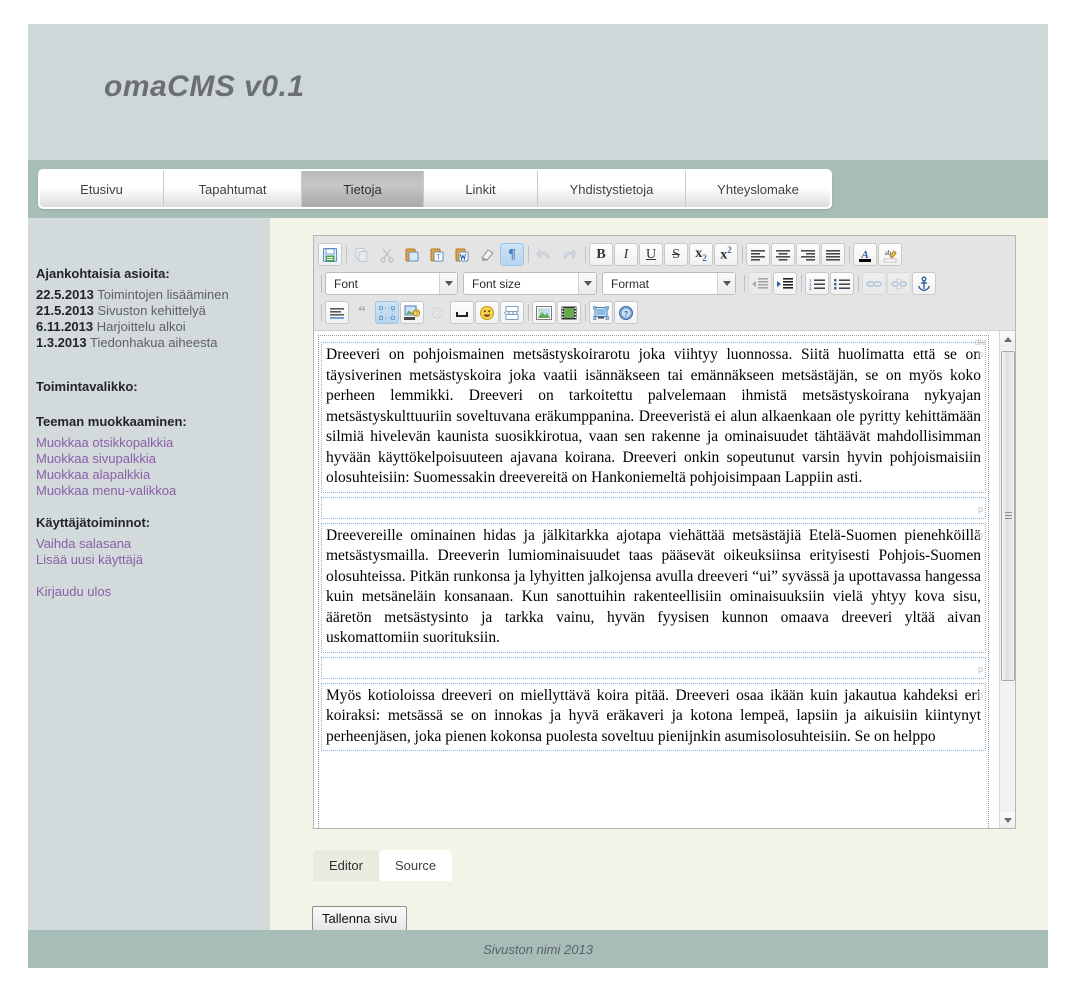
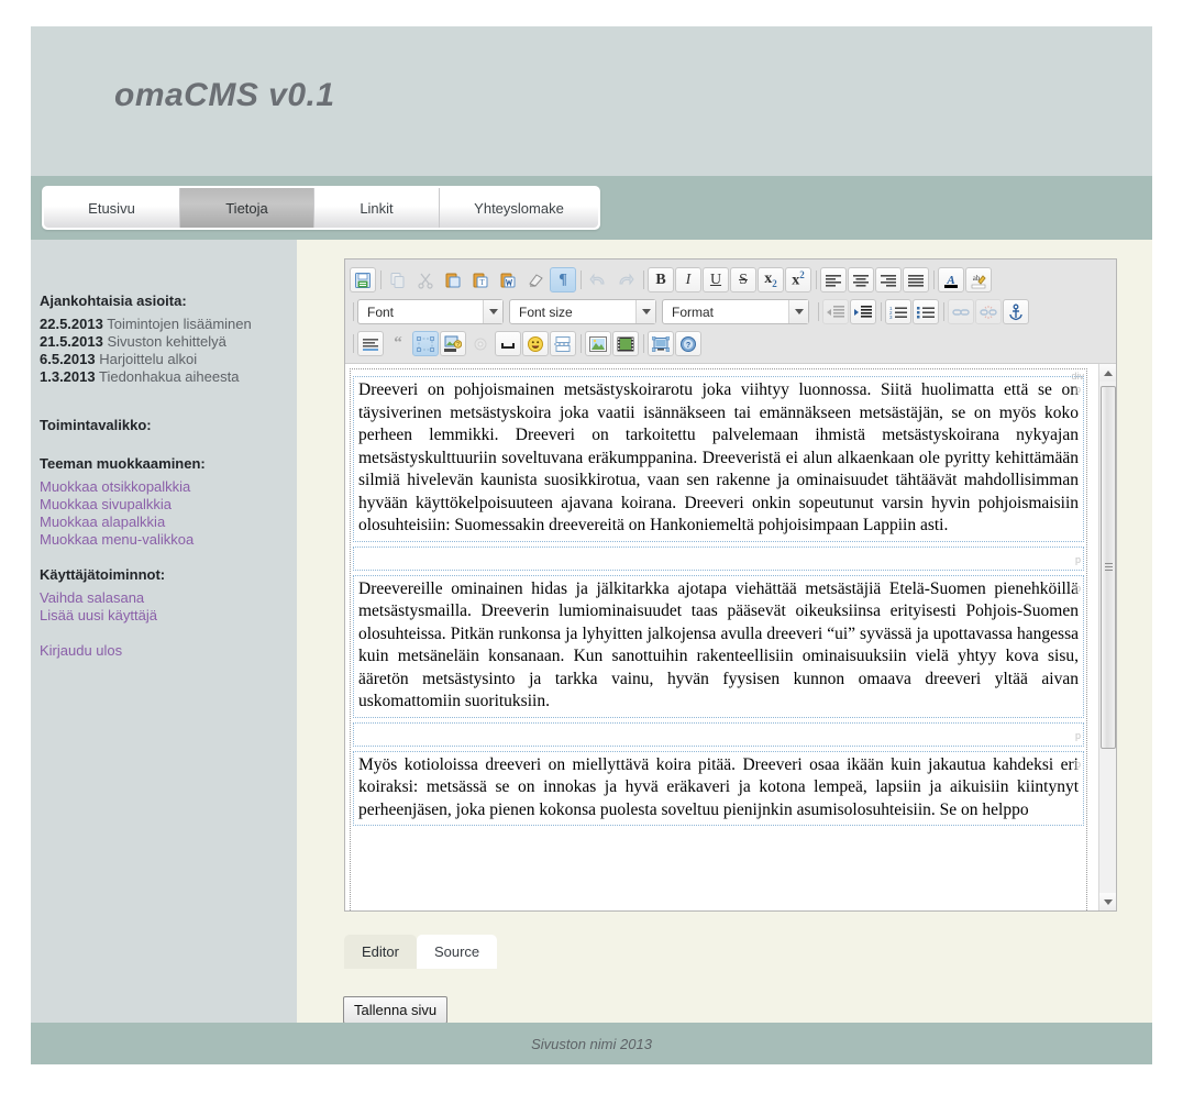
  omaCMS v0.1
  Etusivu
- Tapahtumat
  Tietoja
  Linkit
- Yhdistystietoja
  Yhteyslomake
  Ajankohtaisia asioita:
  22.5.2013 Toimintojen lisääminen
  21.5.2013 Sivuston kehittelyä
- 6.11.2013 Harjoittelu alkoi
+ 6.5.2013 Harjoittelu alkoi
  1.3.2013 Tiedonhakua aiheesta
  Toimintavalikko:
  Teeman muokkaaminen:
  Muokkaa otsikkopalkkia
  Muokkaa sivupalkkia
  Muokkaa alapalkkia
  Muokkaa menu-valikkoa
  Käyttäjätoiminnot:
  Vaihda salasana
  Lisää uusi käyttäjä
  Kirjaudu ulos
  T
  ¶
  B
  I
  U
  S
  x2
  x2
  A
  ab
  Font
  Font size
  Format
  “
  div
  p
  Dreeveri on pohjoismainen metsästyskoirarotu joka viihtyy luonnossa. Siitä huolimatta että se on täysiverinen metsästyskoira joka vaatii isännäkseen tai emännäkseen metsästäjän, se on myös koko perheen lemmikki. Dreeveri on tarkoitettu palvelemaan ihmistä metsästyskoirana nykyajan metsästyskulttuuriin soveltuvana eräkumppanina. Dreeveristä ei alun alkaenkaan ole pyritty kehittämään silmiä hivelevän kaunista suosikkirotua, vaan sen rakenne ja ominaisuudet tähtäävät mahdollisimman hyvään käyttökelpoisuuteen ajavana koirana. Dreeveri onkin sopeutunut varsin hyvin pohjoismaisiin olosuhteisiin: Suomessakin dreevereitä on Hankoniemeltä pohjoisimpaan Lappiin asti.
  p
  p
  Dreevereille ominainen hidas ja jälkitarkka ajotapa viehättää metsästäjiä Etelä-Suomen pienehköillä metsästysmailla. Dreeverin lumiominaisuudet taas pääsevät oikeuksiinsa erityisesti Pohjois-Suomen olosuhteissa. Pitkän runkonsa ja lyhyitten jalkojensa avulla dreeveri “ui” syvässä ja upottavassa hangessa kuin metsäneläin konsanaan. Kun sanottuihin rakenteellisiin ominaisuuksiin vielä yhtyy kova sisu, ääretön metsästysinto ja tarkka vainu, hyvän fyysisen kunnon omaava dreeveri yltää aivan uskomattomiin suorituksiin.
  p
  p
  Myös kotioloissa dreeveri on miellyttävä koira pitää. Dreeveri osaa ikään kuin jakautua kahdeksi eri koiraksi: metsässä se on innokas ja hyvä eräkaveri ja kotona lempeä, lapsiin ja aikuisiin kiintynyt perheenjäsen, joka pienen kokonsa puolesta soveltuu pienijnkin asumisolosuhteisiin. Se on helppo
  Editor
  Source
  Tallenna sivu
  Sivuston nimi 2013
